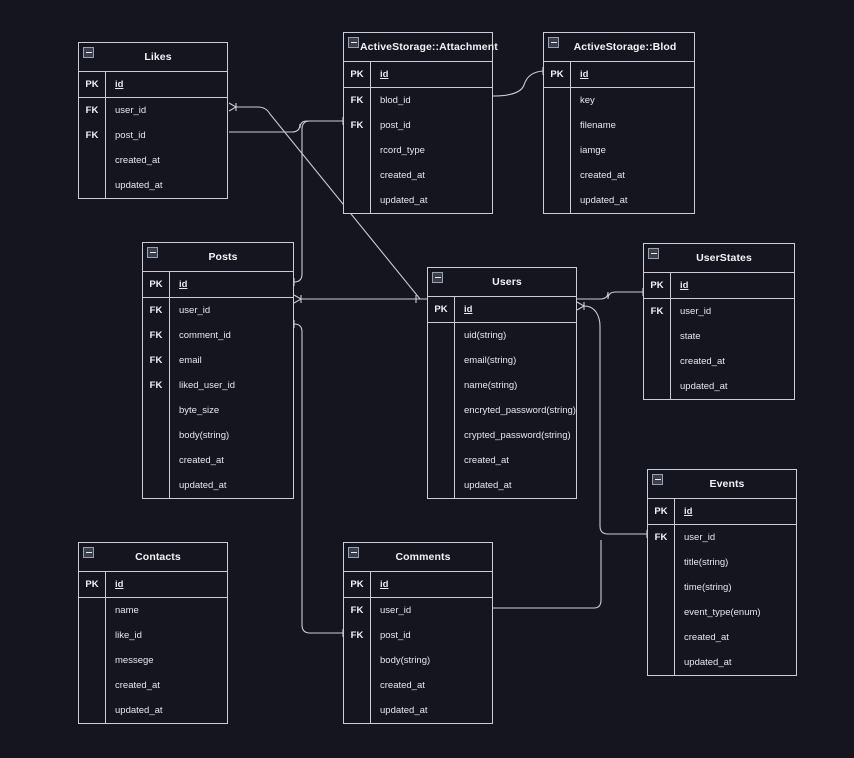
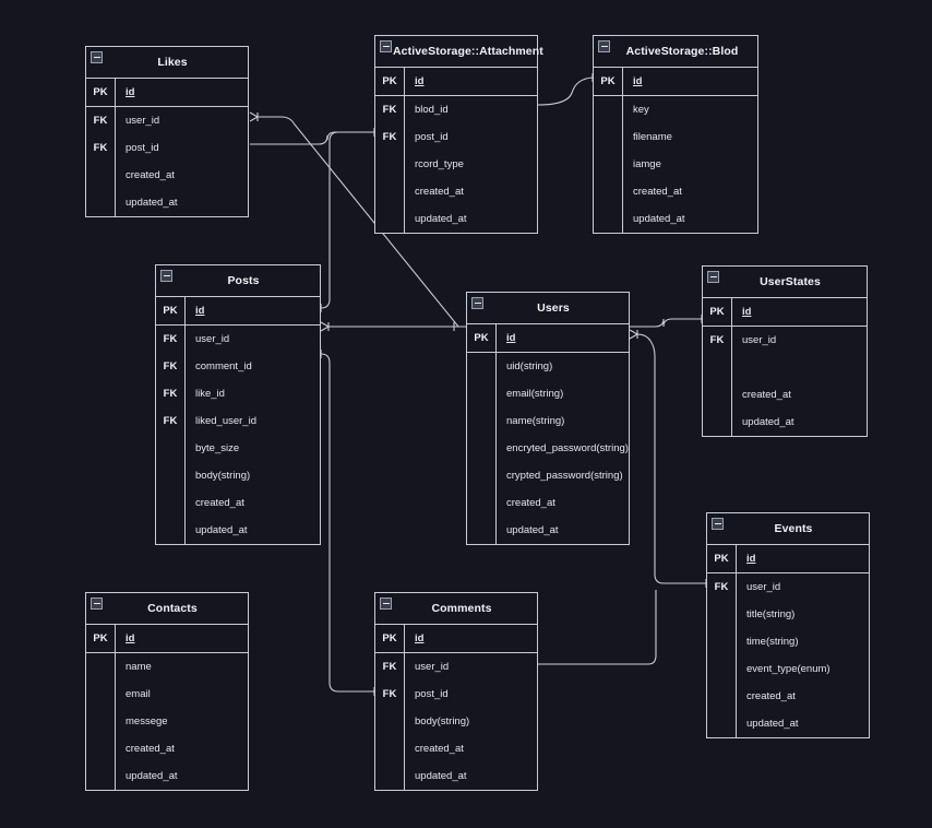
  Likes
  PK
  id
  FK
  user_id
  FK
  post_id
  created_at
  updated_at
  ActiveStorage::Attachment
  PK
  id
  FK
  blod_id
  FK
  post_id
  rcord_type
  created_at
  updated_at
  ActiveStorage::Blod
  PK
  id
  key
  filename
  iamge
  created_at
  updated_at
  Posts
  PK
  id
  FK
  user_id
  FK
  comment_id
  FK
- email
+ like_id
  FK
  liked_user_id
  byte_size
  body(string)
  created_at
  updated_at
  Users
  PK
  id
  uid(string)
  email(string)
  name(string)
  encryted_password(string)
  crypted_password(string)
  created_at
  updated_at
  UserStates
  PK
  id
  FK
  user_id
- state
  created_at
  updated_at
  Events
  PK
  id
  FK
  user_id
  title(string)
  time(string)
  event_type(enum)
  created_at
  updated_at
  Contacts
  PK
  id
  name
- like_id
+ email
  messege
  created_at
  updated_at
  Comments
  PK
  id
  FK
  user_id
  FK
  post_id
  body(string)
  created_at
  updated_at
